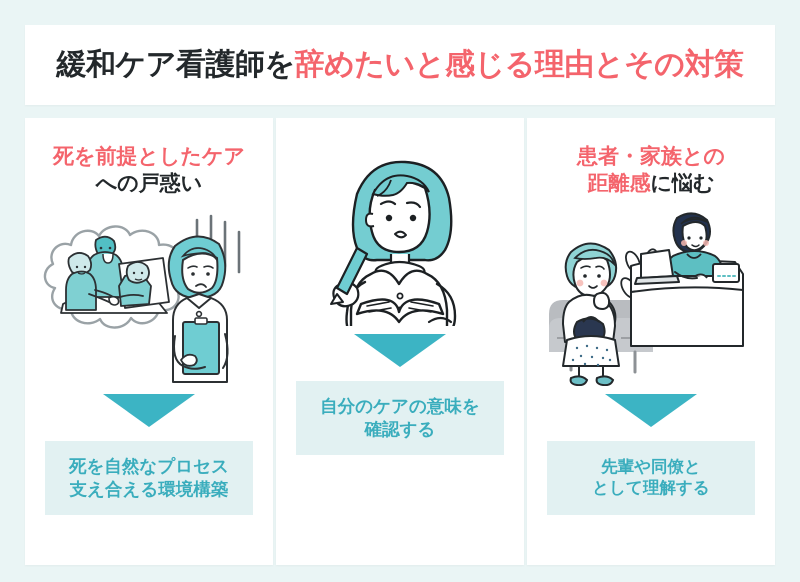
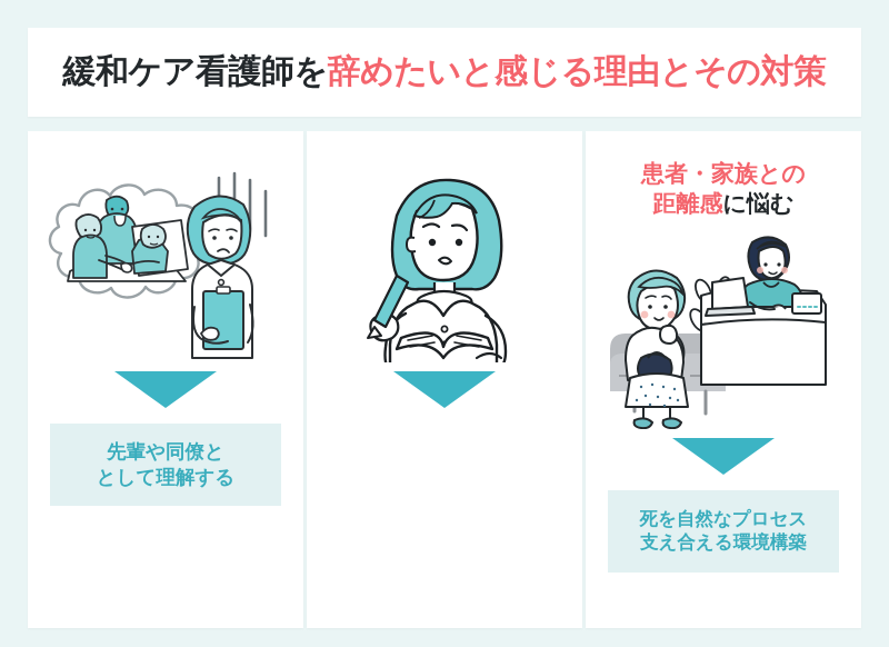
  緩和ケア看護師を辞めたいと感じる理由とその対策
- 死を前提としたケア
- への戸惑い
- 死を自然なプロセス
+ 先輩や同僚と
- 支え合える環境構築
+ として理解する
- 自分のケアの意味を
- 確認する
  患者・家族との
  距離感に悩む
- 先輩や同僚と
+ 死を自然なプロセス
- として理解する
+ 支え合える環境構築
